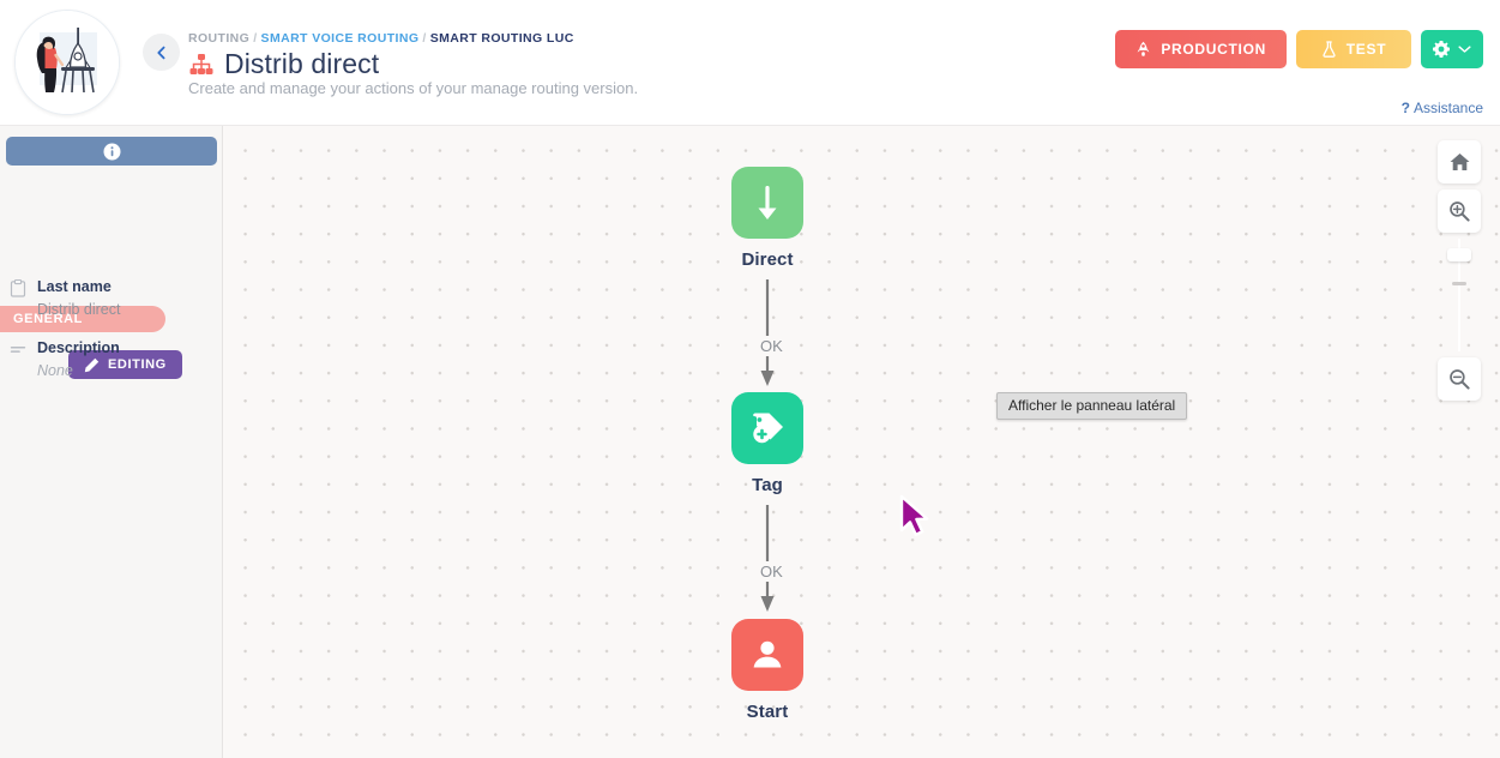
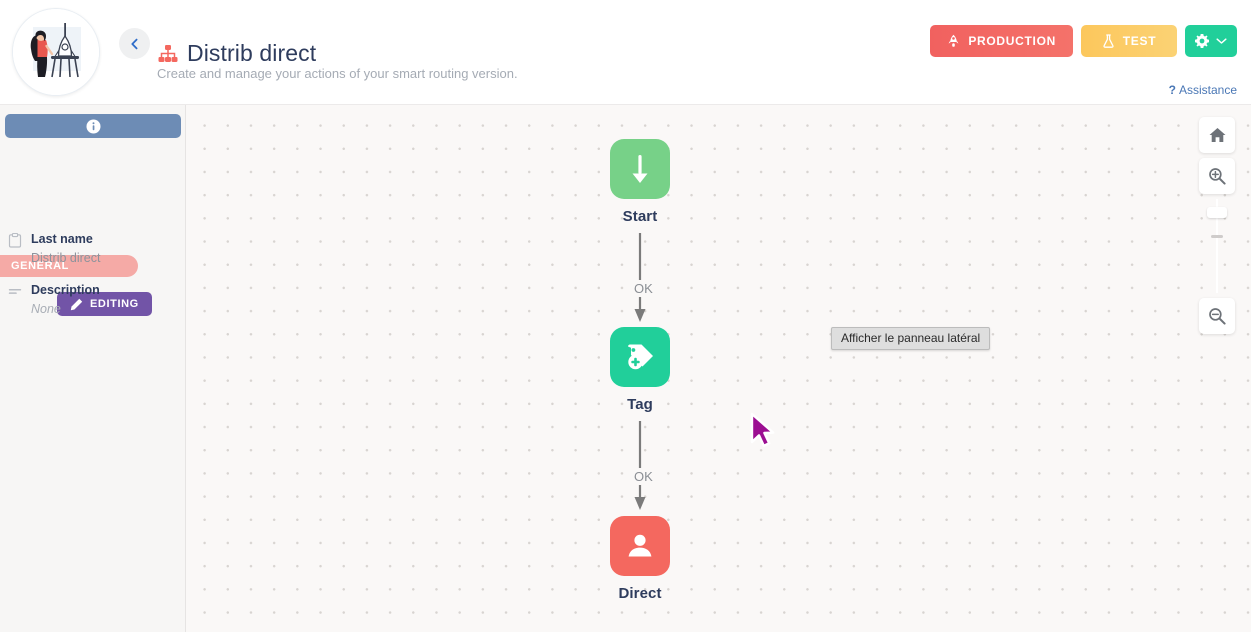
- ROUTING / SMART VOICE ROUTING / SMART ROUTING LUC
  Distrib direct
- Create and manage your actions of your manage routing version.
+ Create and manage your actions of your smart routing version.
  PRODUCTION
  TEST
  ? Assistance
  GENERAL
  EDITING
  Last name
  Distrib direct
  Description
  None
  OK
  OK
- Direct
+ Start
  Tag
- Start
+ Direct
  Afficher le panneau latéral
